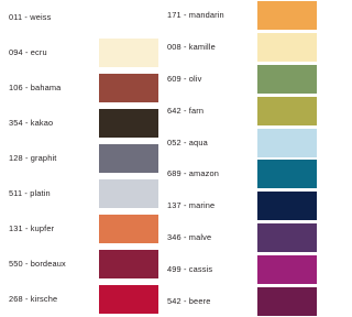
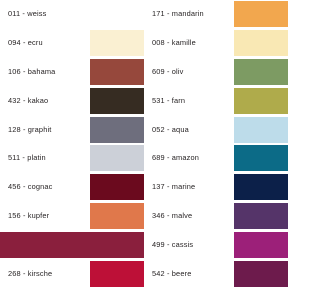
  011 - weiss
  094 - ecru
  106 - bahama
- 354 - kakao
+ 432 - kakao
  128 - graphit
  511 - platin
+ 456 - cognac
- 131 - kupfer
+ 156 - kupfer
- 550 - bordeaux
  268 - kirsche
  171 - mandarin
  008 - kamille
  609 - oliv
- 642 - farn
+ 531 - farn
  052 - aqua
  689 - amazon
  137 - marine
  346 - malve
  499 - cassis
  542 - beere
